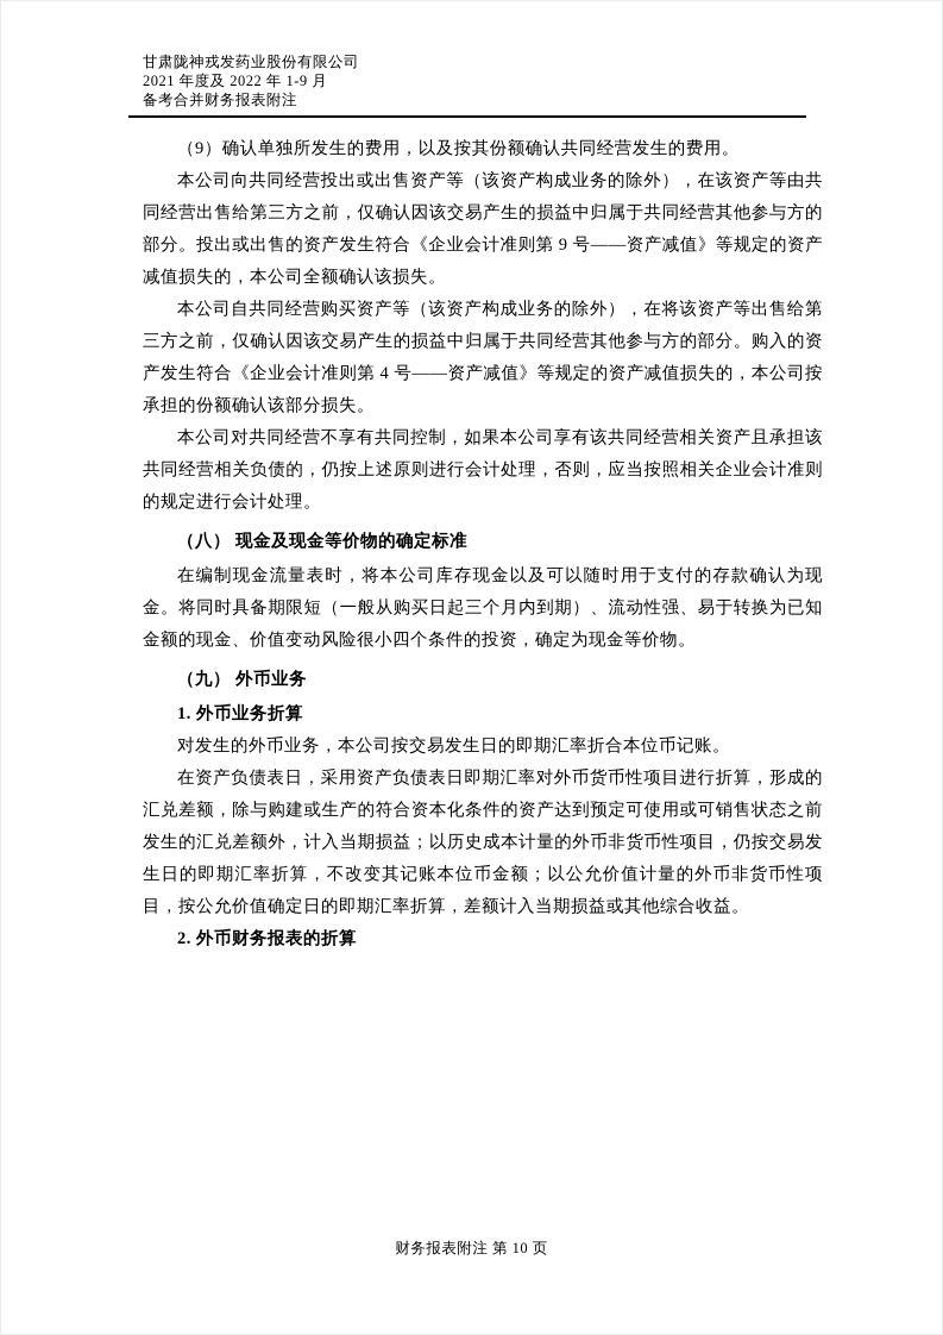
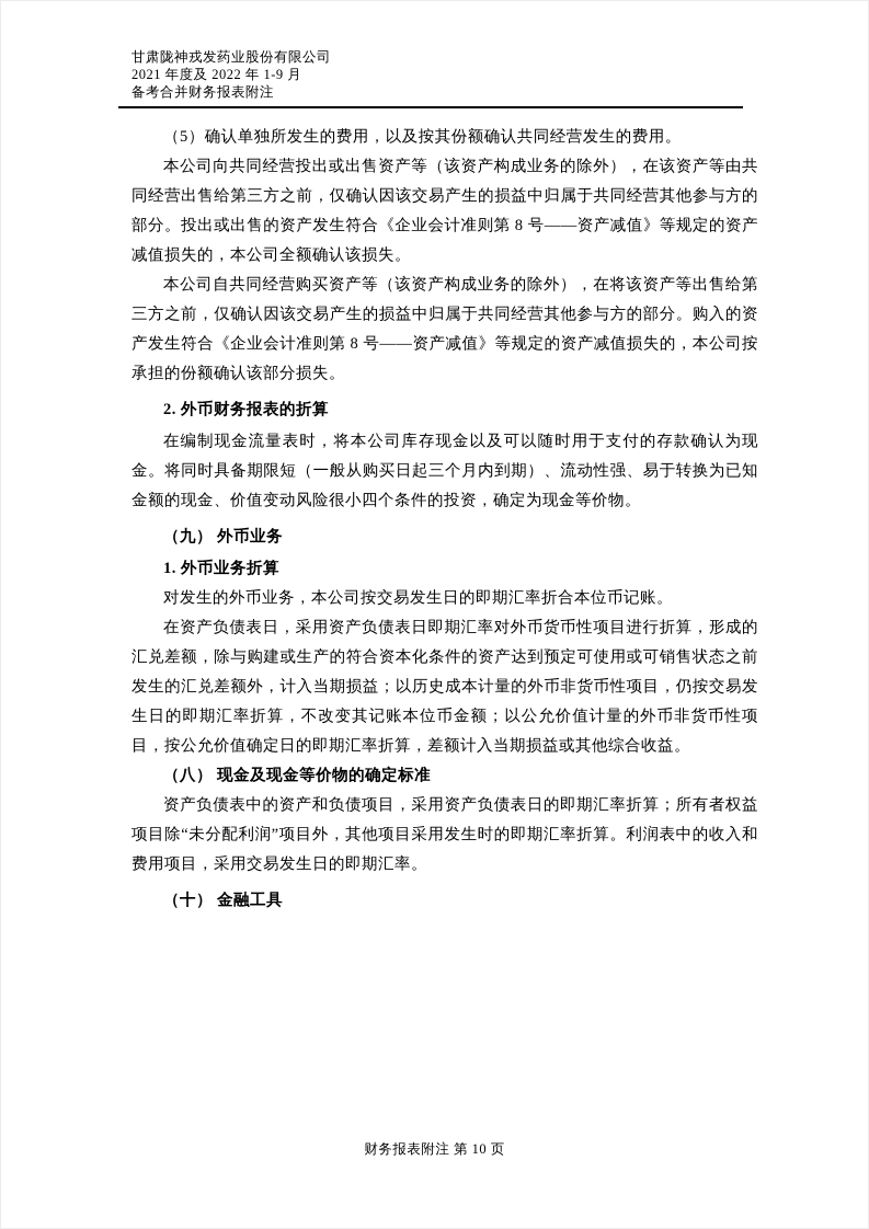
  甘肃陇神戎发药业股份有限公司
  2021 年度及 2022 年 1-9 月
  备考合并财务报表附注
- （9）确认单独所发生的费用，以及按其份额确认共同经营发生的费用。
+ （5）确认单独所发生的费用，以及按其份额确认共同经营发生的费用。
- 本公司向共同经营投出或出售资产等（该资产构成业务的除外），在该资产等由共同经营出售给第三方之前，仅确认因该交易产生的损益中归属于共同经营其他参与方的部分。投出或出售的资产发生符合《企业会计准则第 9 号——资产减值》等规定的资产减值损失的，本公司全额确认该损失。
+ 本公司向共同经营投出或出售资产等（该资产构成业务的除外），在该资产等由共同经营出售给第三方之前，仅确认因该交易产生的损益中归属于共同经营其他参与方的部分。投出或出售的资产发生符合《企业会计准则第 8 号——资产减值》等规定的资产减值损失的，本公司全额确认该损失。
- 本公司自共同经营购买资产等（该资产构成业务的除外），在将该资产等出售给第三方之前，仅确认因该交易产生的损益中归属于共同经营其他参与方的部分。购入的资产发生符合《企业会计准则第 4 号——资产减值》等规定的资产减值损失的，本公司按承担的份额确认该部分损失。
+ 本公司自共同经营购买资产等（该资产构成业务的除外），在将该资产等出售给第三方之前，仅确认因该交易产生的损益中归属于共同经营其他参与方的部分。购入的资产发生符合《企业会计准则第 8 号——资产减值》等规定的资产减值损失的，本公司按承担的份额确认该部分损失。
- 本公司对共同经营不享有共同控制，如果本公司享有该共同经营相关资产且承担该共同经营相关负债的，仍按上述原则进行会计处理，否则，应当按照相关企业会计准则的规定进行会计处理。
- （八） 现金及现金等价物的确定标准
+ 2. 外币财务报表的折算
  在编制现金流量表时，将本公司库存现金以及可以随时用于支付的存款确认为现金。将同时具备期限短（一般从购买日起三个月内到期）、流动性强、易于转换为已知金额的现金、价值变动风险很小四个条件的投资，确定为现金等价物。
  （九） 外币业务
  1. 外币业务折算
  对发生的外币业务，本公司按交易发生日的即期汇率折合本位币记账。
  在资产负债表日，采用资产负债表日即期汇率对外币货币性项目进行折算，形成的汇兑差额，除与购建或生产的符合资本化条件的资产达到预定可使用或可销售状态之前发生的汇兑差额外，计入当期损益；以历史成本计量的外币非货币性项目，仍按交易发生日的即期汇率折算，不改变其记账本位币金额；以公允价值计量的外币非货币性项目，按公允价值确定日的即期汇率折算，差额计入当期损益或其他综合收益。
- 2. 外币财务报表的折算
+ （八） 现金及现金等价物的确定标准
+ 资产负债表中的资产和负债项目，采用资产负债表日的即期汇率折算；所有者权益项目除“未分配利润”项目外，其他项目采用发生时的即期汇率折算。利润表中的收入和费用项目，采用交易发生日的即期汇率。
+ （十） 金融工具
  财务报表附注 第 10 页
